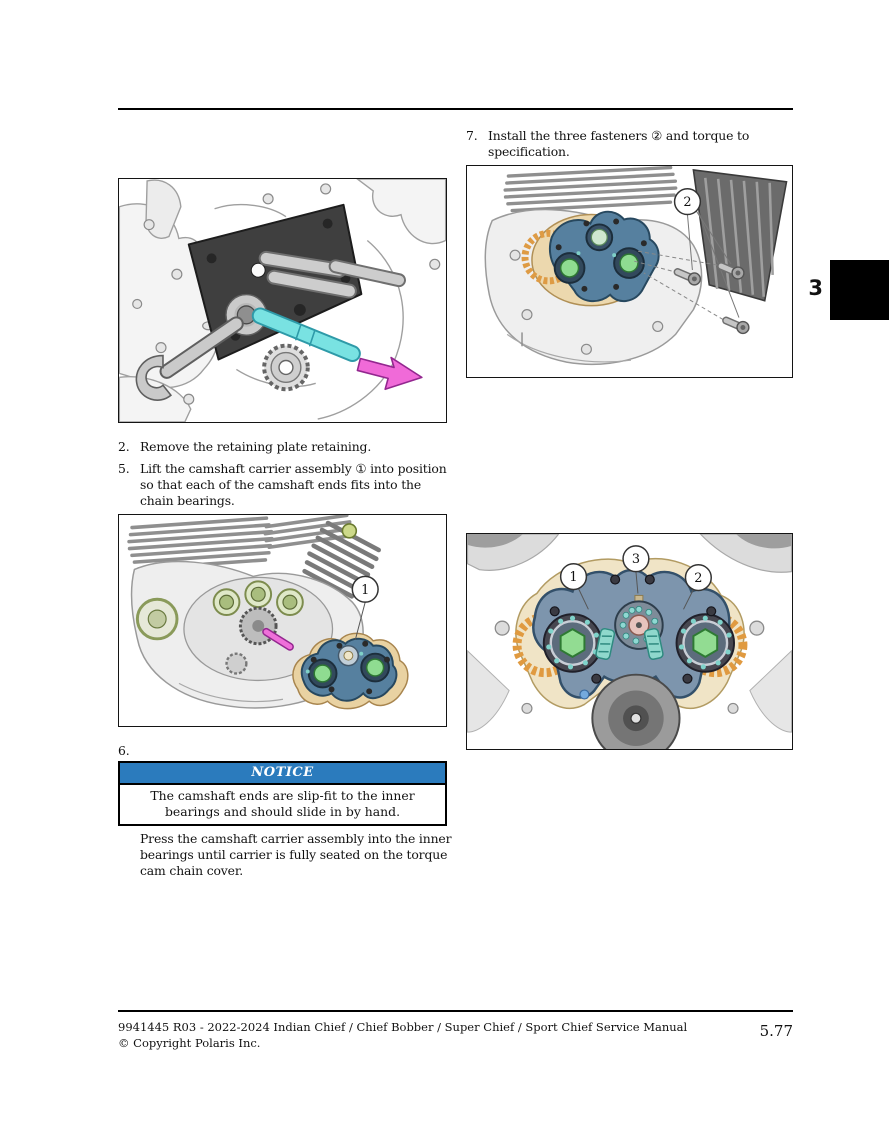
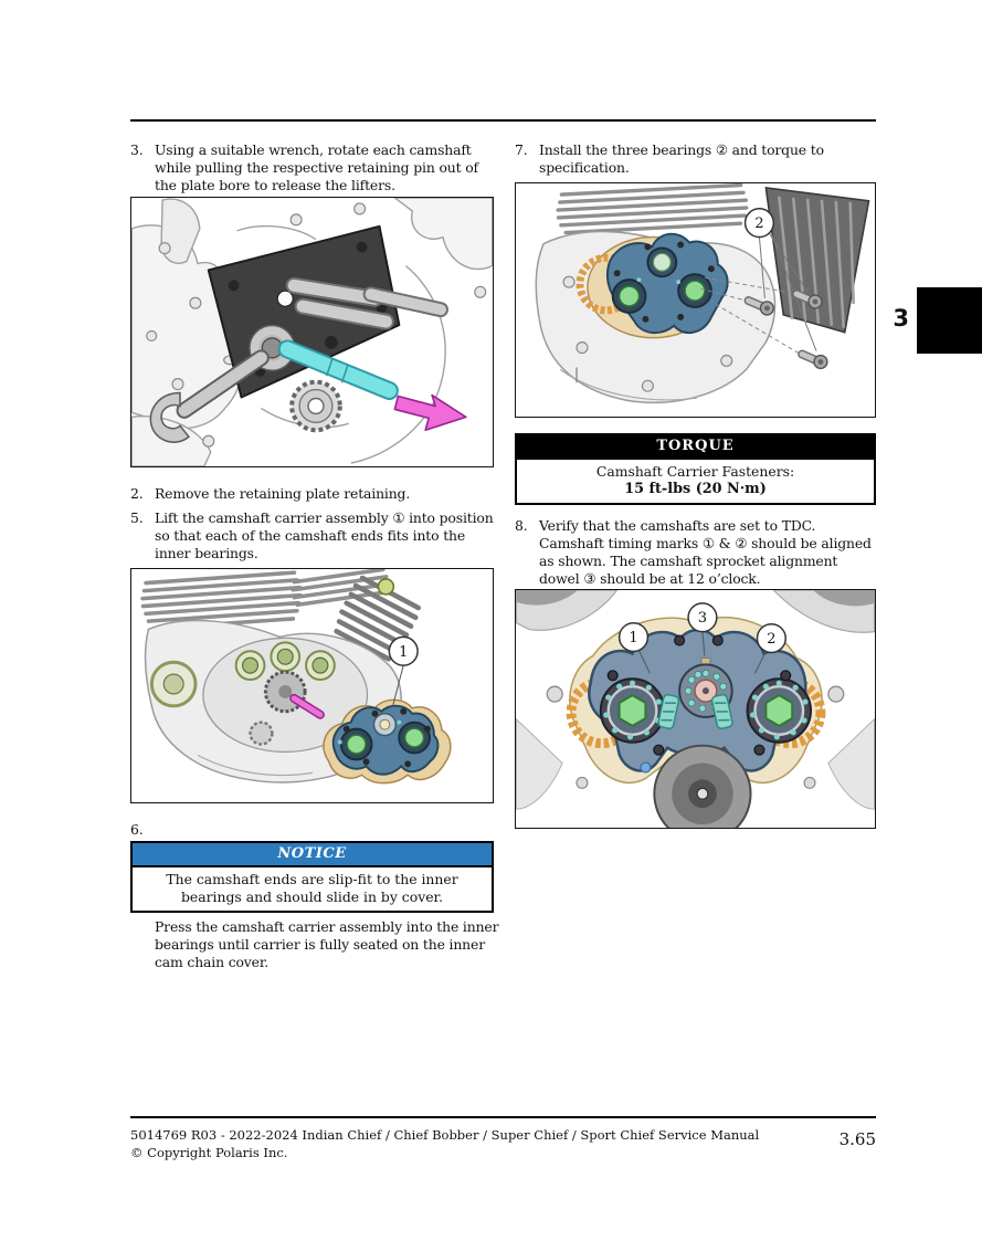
  3
+ 3.
+ Using a suitable wrench, rotate each camshaft while pulling the respective retaining pin out of the plate bore to release the lifters.
  2.
  Remove the retaining plate retaining.
  5.
- Lift the camshaft carrier assembly ① into position so that each of the camshaft ends fits into the chain bearings.
+ Lift the camshaft carrier assembly ① into position so that each of the camshaft ends fits into the inner bearings.
  1
  6.
  NOTICE
- The camshaft ends are slip-fit to the inner bearings and should slide in by hand.
+ The camshaft ends are slip-fit to the inner bearings and should slide in by cover.
- Press the camshaft carrier assembly into the inner bearings until carrier is fully seated on the torque cam chain cover.
+ Press the camshaft carrier assembly into the inner bearings until carrier is fully seated on the inner cam chain cover.
  7.
- Install the three fasteners ② and torque to specification.
+ Install the three bearings ② and torque to specification.
  2
+ TORQUE
+ Camshaft Carrier Fasteners:
+ 15 ft-lbs (20 N·m)
+ 8.
+ Verify that the camshafts are set to TDC. Camshaft timing marks ① & ② should be aligned as shown. The camshaft sprocket alignment dowel ③ should be at 12 o’clock.
  1
  3
  2
- 9941445 R03 - 2022-2024 Indian Chief / Chief Bobber / Super Chief / Sport Chief Service Manual
+ 5014769 R03 - 2022-2024 Indian Chief / Chief Bobber / Super Chief / Sport Chief Service Manual
  © Copyright Polaris Inc.
- 5.77
+ 3.65
